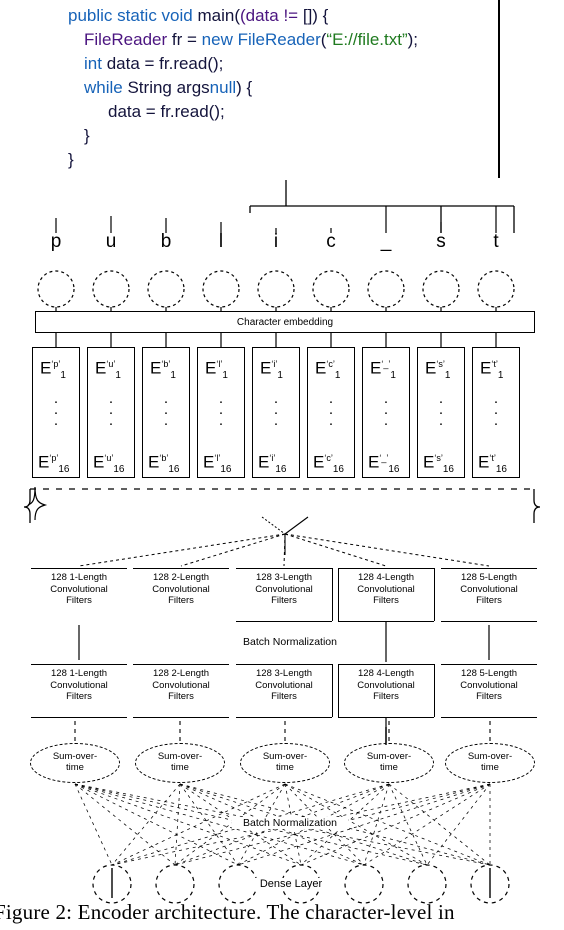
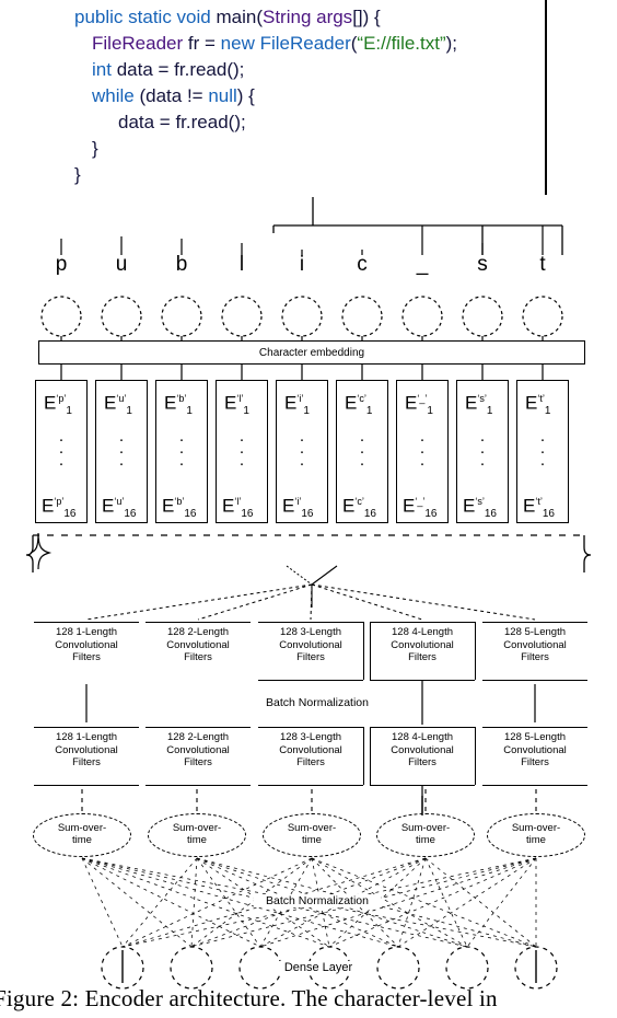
- public static void main((data != []) {
+ public static void main(String args[]) {
  FileReader fr = new FileReader(“E://file.txt”);
  int data = fr.read();
- while String argsnull) {
+ while (data != null) {
  data = fr.read();
  }
  }
  p
  u
  b
  l
  i
  c
  _
  s
  t
  Character embedding
  E‘p’1
  ·
  ·
  ·
  E‘p’16
  E‘u’1
  ·
  ·
  ·
  E‘u’16
  E‘b’1
  ·
  ·
  ·
  E‘b’16
  E‘l’1
  ·
  ·
  ·
  E‘l’16
  E‘i’1
  ·
  ·
  ·
  E‘i’16
  E‘c’1
  ·
  ·
  ·
  E‘c’16
  E‘_’1
  ·
  ·
  ·
  E‘_’16
  E‘s’1
  ·
  ·
  ·
  E‘s’16
  E‘t’1
  ·
  ·
  ·
  E‘t’16
  128 1-Length
  Convolutional
  Filters
  128 2-Length
  Convolutional
  Filters
  128 3-Length
  Convolutional
  Filters
  128 4-Length
  Convolutional
  Filters
  128 5-Length
  Convolutional
  Filters
  Batch Normalization
  128 1-Length
  Convolutional
  Filters
  128 2-Length
  Convolutional
  Filters
  128 3-Length
  Convolutional
  Filters
  128 4-Length
  Convolutional
  Filters
  128 5-Length
  Convolutional
  Filters
  Sum-over-
  time
  Sum-over-
  time
  Sum-over-
  time
  Sum-over-
  time
  Sum-over-
  time
  Batch Normalization
  Dense Layer
  igure 2: Encoder architecture. The character-level in
